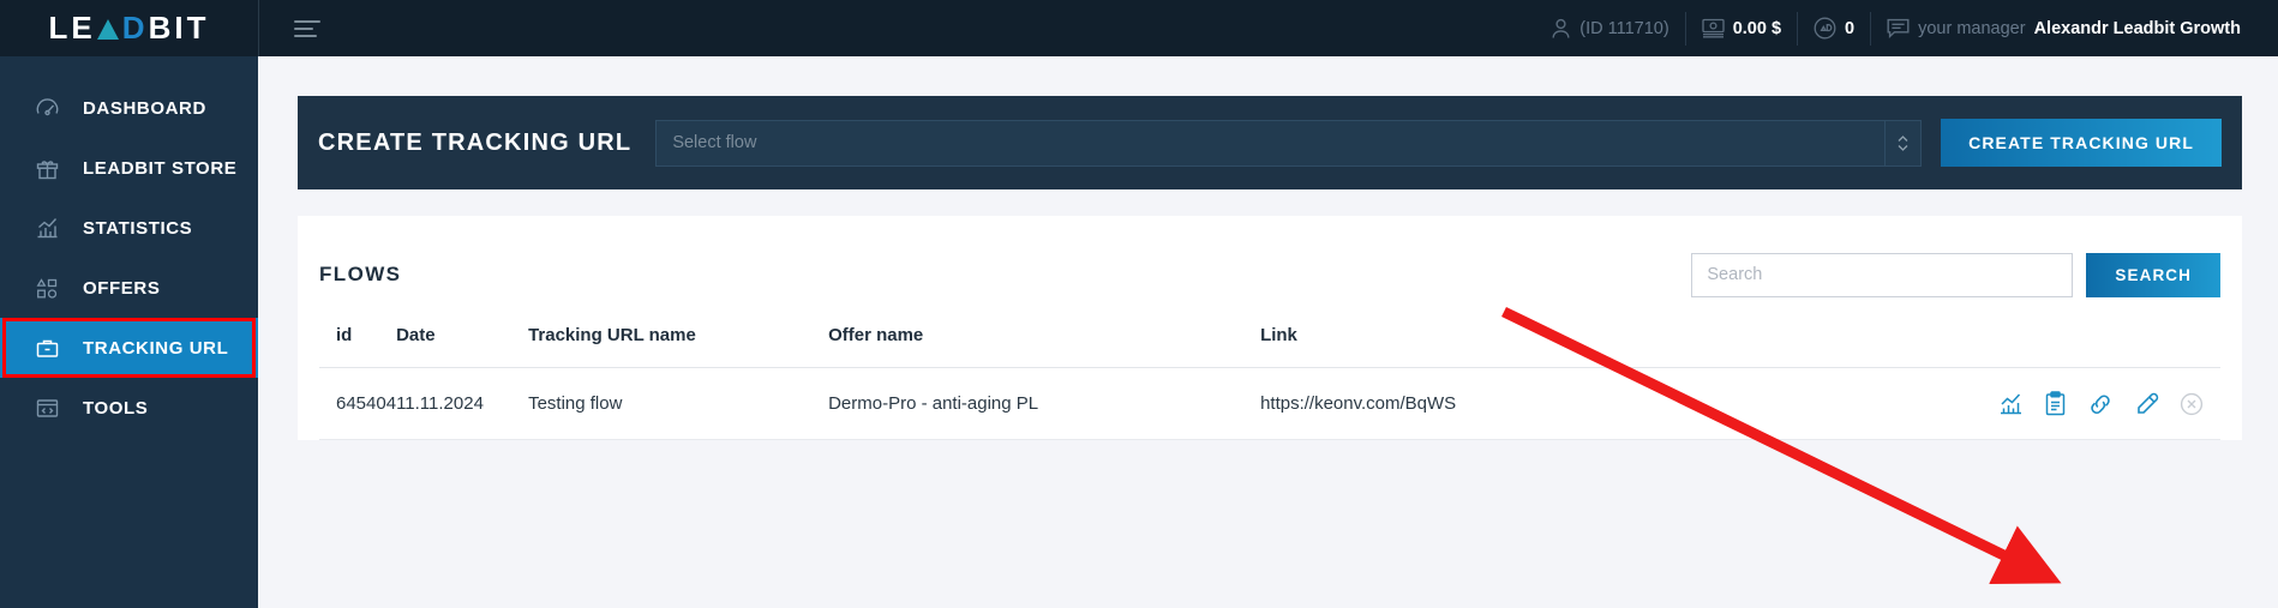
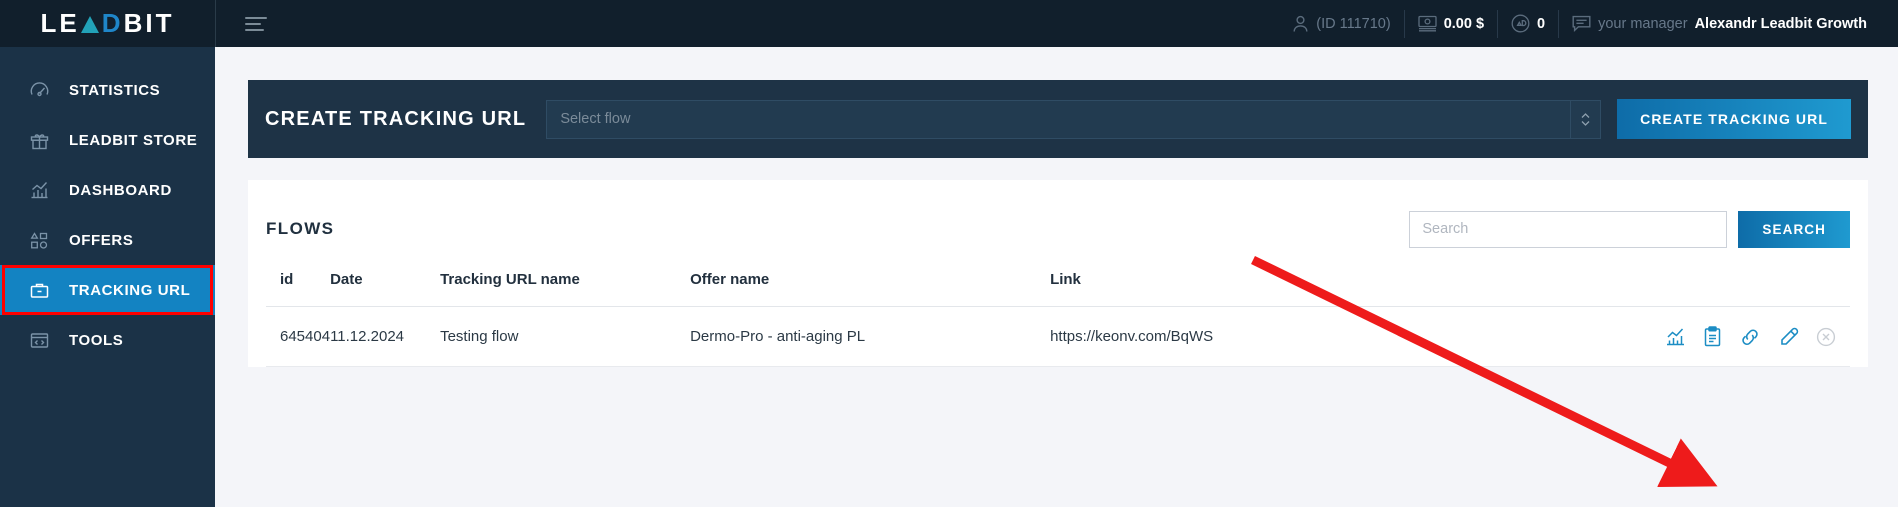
  LE
  D
  BIT
  (ID 111710)
  0.00 $
  0
  your manager
  Alexandr Leadbit Growth
- DASHBOARD
+ STATISTICS
  LEADBIT STORE
- STATISTICS
+ DASHBOARD
  OFFERS
  TRACKING URL
  TOOLS
  CREATE TRACKING URL
  Select flow
  CREATE TRACKING URL
  FLOWS
  Search
  SEARCH
  id	Date	Tracking URL name	Offer name	Link
- 645404	11.11.2024	Testing flow	Dermo-Pro - anti-aging PL	https://keonv.com/BqWS
+ 645404	11.12.2024	Testing flow	Dermo-Pro - anti-aging PL	https://keonv.com/BqWS
